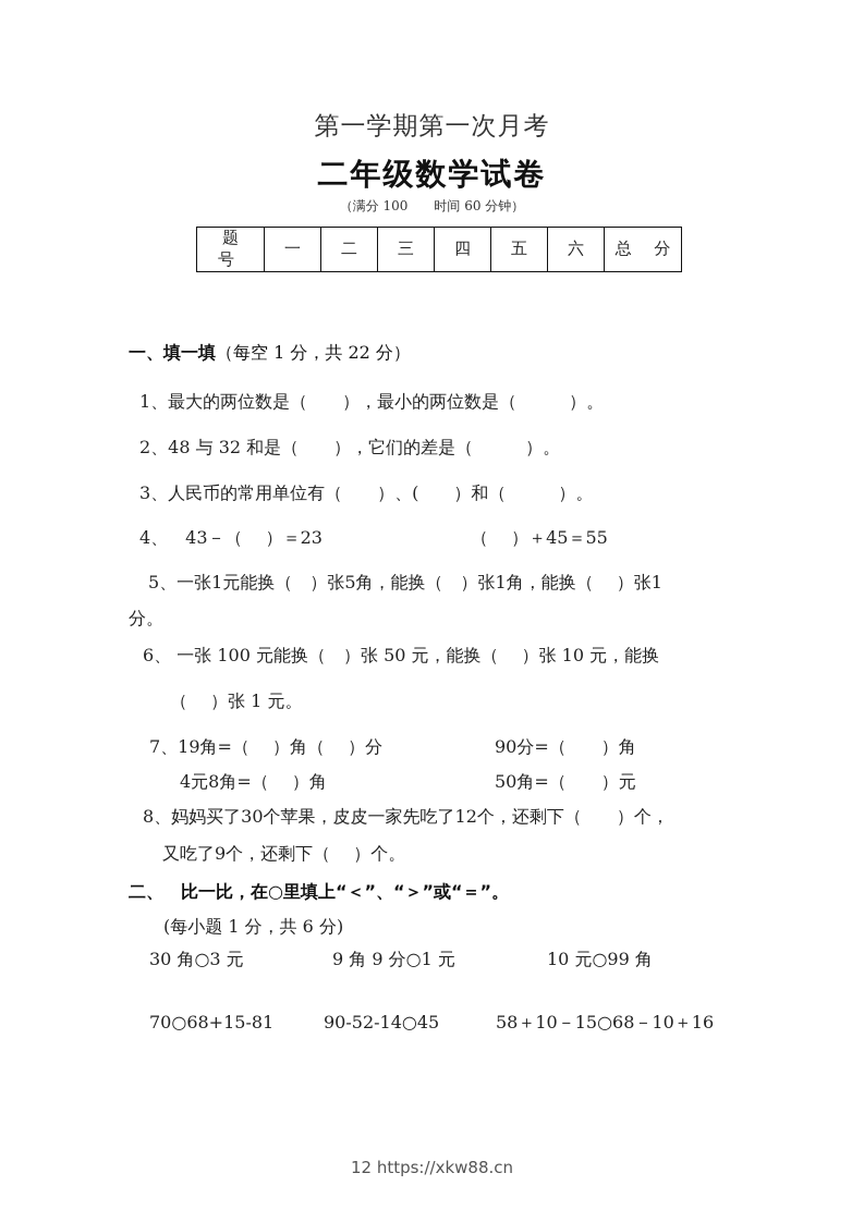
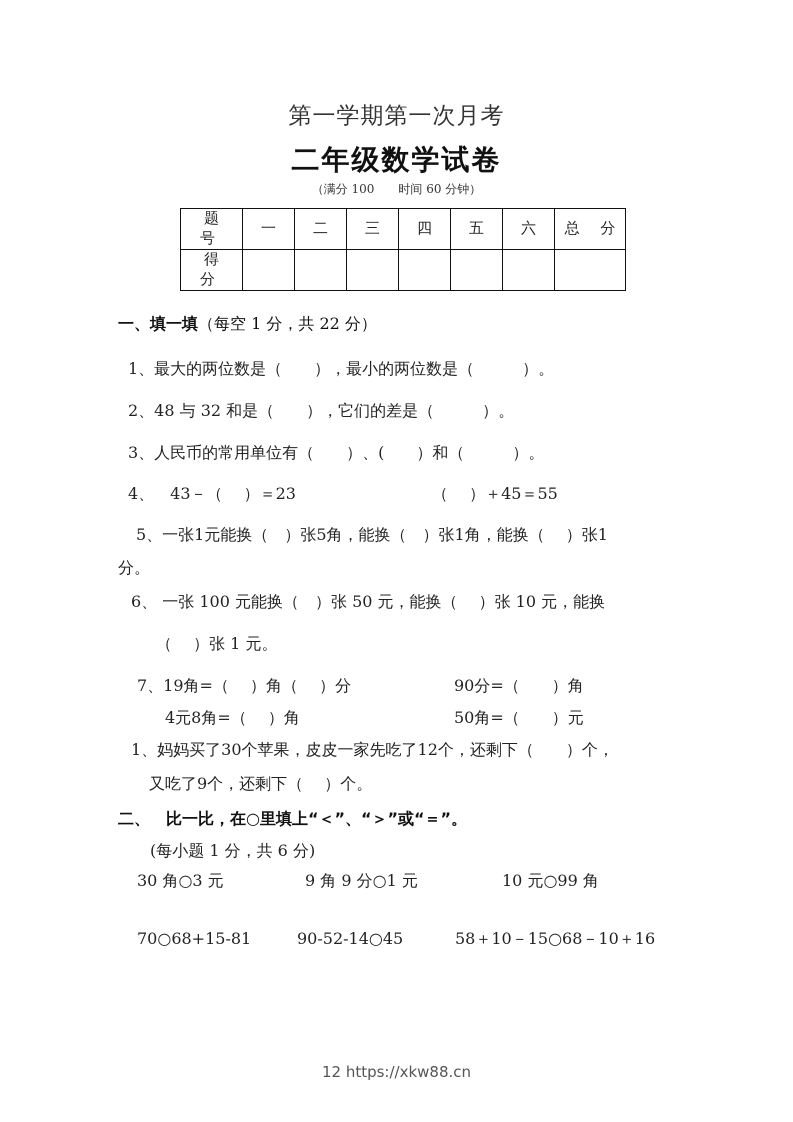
  第一学期第一次月考
  二年级数学试卷
  （满分 100 时间 60 分钟）
  题 号	一	二	三	四	五	六	总 分
+ 得 分
  一、填一填（每空 1 分，共 22 分）
  1、最大的两位数是（ ），最小的两位数是（ ）。
  2、48 与 32 和是（ ），它们的差是（ ）。
  3、人民币的常用单位有（ ）、( ）和（ ）。
  4、 43－（ ）＝23
  （ ）＋45＝55
  5、一张1元能换（ ）张5角，能换（ ）张1角，能换（ ）张1
  分。
  6、 一张 100 元能换（ ）张 50 元，能换（ ）张 10 元，能换
  （ ）张 1 元。
  7、19角=（ ）角（ ）分
  90分=（ ）角
  4元8角=（ ）角
  50角=（ ）元
- 8、妈妈买了30个苹果，皮皮一家先吃了12个，还剩下（ ）个，
+ 1、妈妈买了30个苹果，皮皮一家先吃了12个，还剩下（ ）个，
  又吃了9个，还剩下（ ）个。
  二、 比一比，在○里填上“＜”、“＞”或“＝”。
  (每小题 1 分，共 6 分)
  30 角○3 元
  9 角 9 分○1 元
  10 元○99 角
  70○68+15-81
  90-52-14○45
  58＋10－15○68－10＋16
  12 https://xkw88.cn
